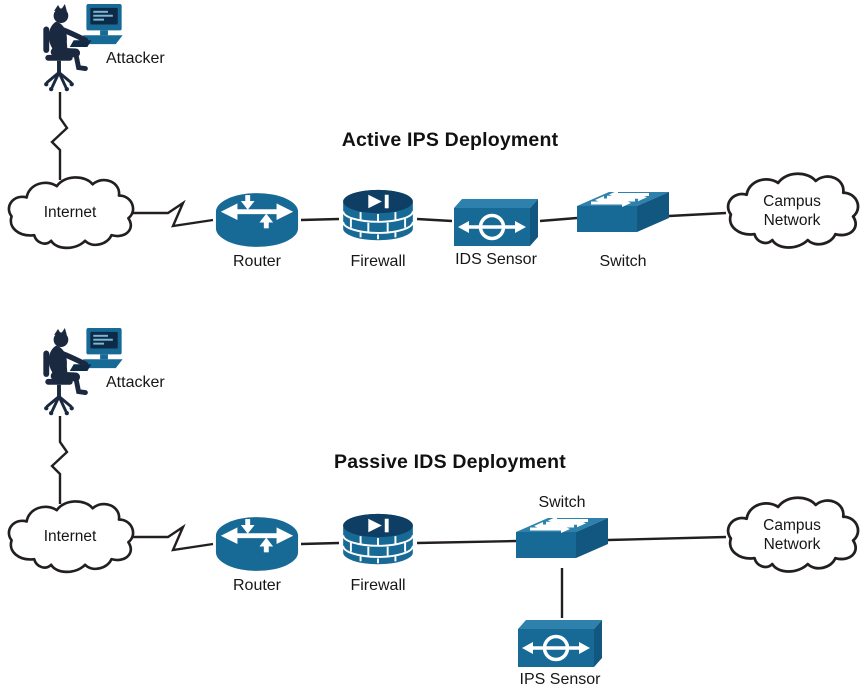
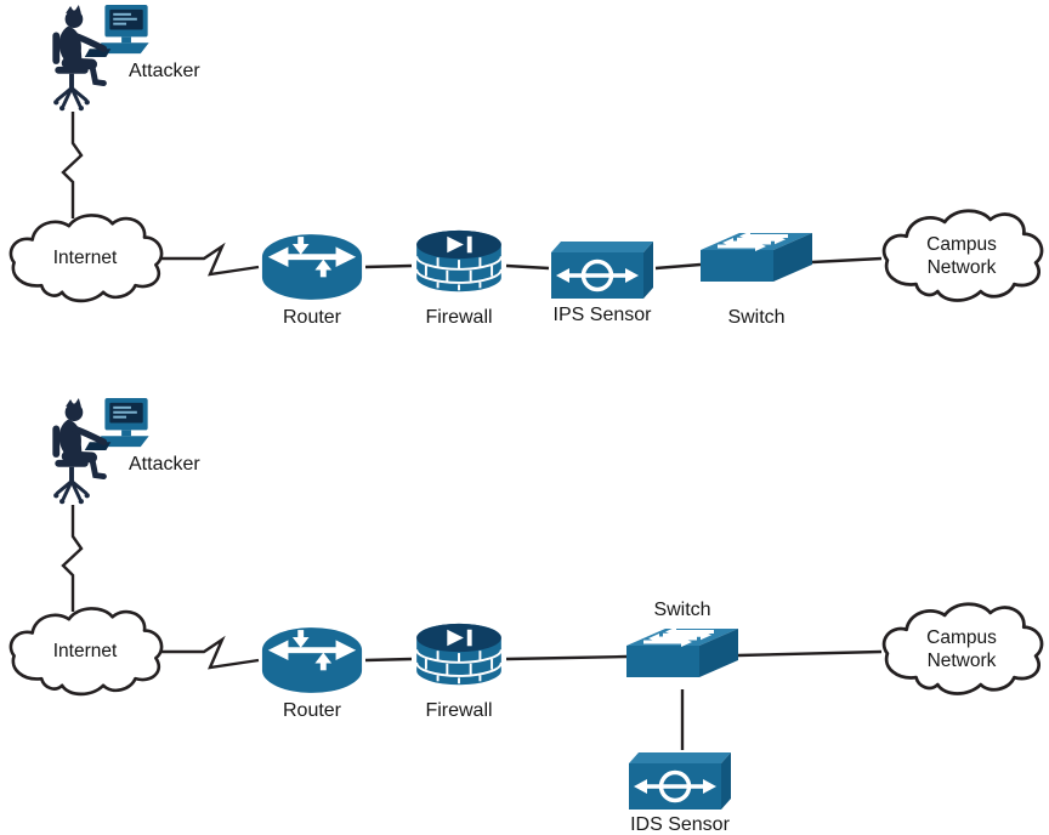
- Active IPS Deployment
  Attacker
  Internet
  Router
  Firewall
- IDS Sensor
+ IPS Sensor
  Switch
  Campus Network
- Passive IDS Deployment
  Attacker
  Internet
  Router
  Firewall
  Switch
  Campus Network
- IPS Sensor
+ IDS Sensor
